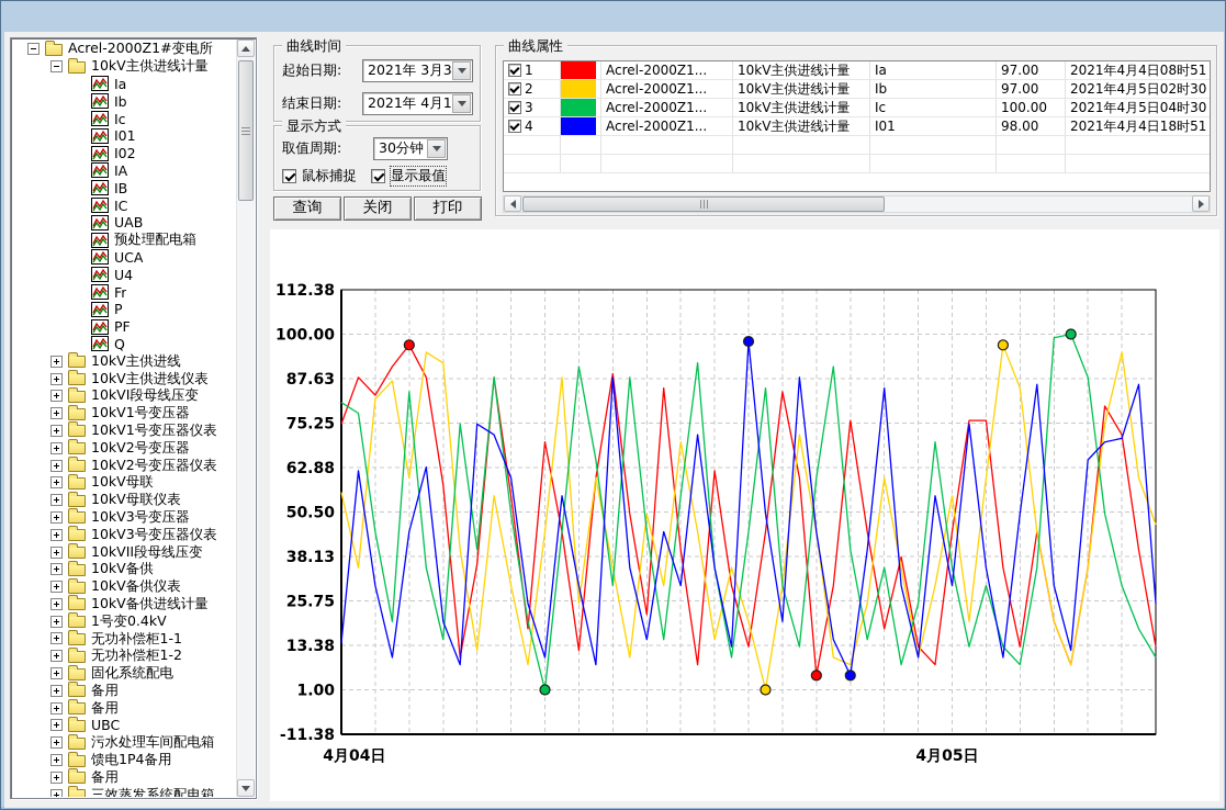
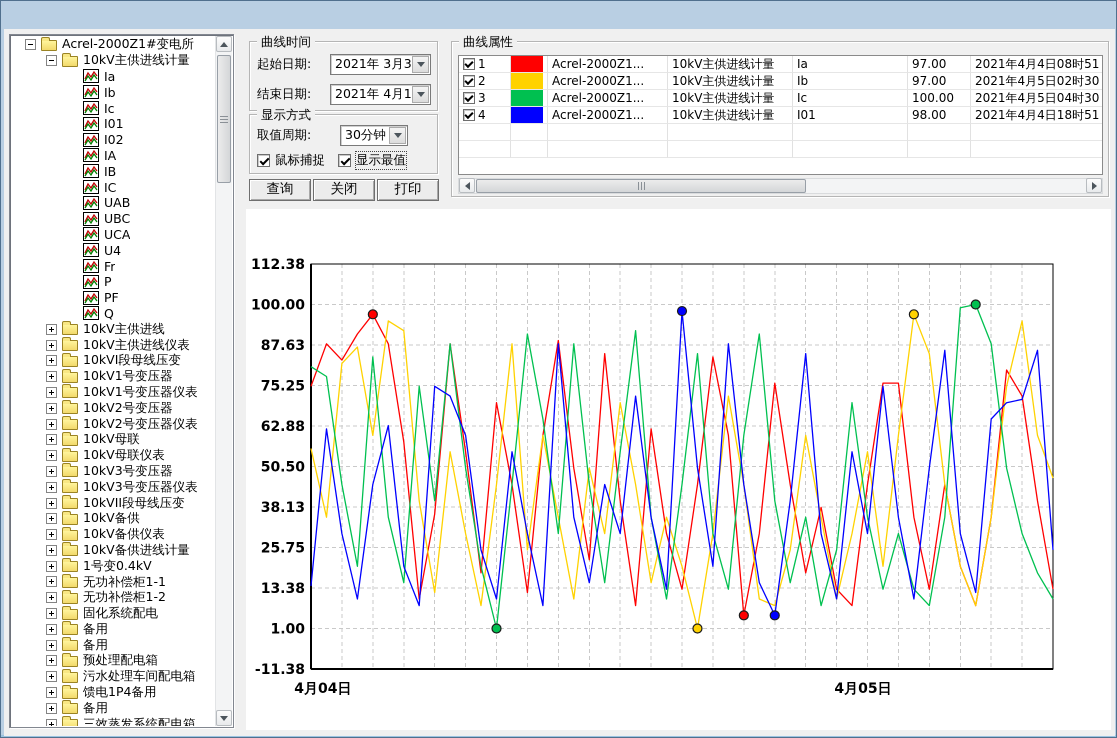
  Acrel-2000Z1#变电所
  10kV主供进线计量
  Ia
  Ib
  Ic
  I01
  I02
  IA
  IB
  IC
  UAB
- 预处理配电箱
+ UBC
  UCA
  U4
  Fr
  P
  PF
  Q
  10kV主供进线
  10kV主供进线仪表
  10kVI段母线压变
  10kV1号变压器
  10kV1号变压器仪表
  10kV2号变压器
  10kV2号变压器仪表
  10kV母联
  10kV母联仪表
  10kV3号变压器
  10kV3号变压器仪表
  10kVII段母线压变
  10kV备供
  10kV备供仪表
  10kV备供进线计量
  1号变0.4kV
  无功补偿柜1-1
  无功补偿柜1-2
  固化系统配电
  备用
  备用
- UBC
+ 预处理配电箱
  污水处理车间配电箱
  馈电1P4备用
  备用
  三效蒸发系统配电箱
  曲线时间
  起始日期:
  2021年 3月3
  结束日期:
  2021年 4月1
  显示方式
  取值周期:
  30分钟
  鼠标捕捉
  显示最值
  查询
  关闭
  打印
  曲线属性
  1
  Acrel-2000Z1...
  10kV主供进线计量
  Ia
  97.00
  2021年4月4日08时51
  2
  Acrel-2000Z1...
  10kV主供进线计量
  Ib
  97.00
  2021年4月5日02时30
  3
  Acrel-2000Z1...
  10kV主供进线计量
  Ic
  100.00
  2021年4月5日04时30
  4
  Acrel-2000Z1...
  10kV主供进线计量
  I01
  98.00
  2021年4月4日18时51
  112.38
  100.00
  87.63
  75.25
  62.88
  50.50
  38.13
  25.75
  13.38
  1.00
  -11.38
  4月04日
  4月05日
